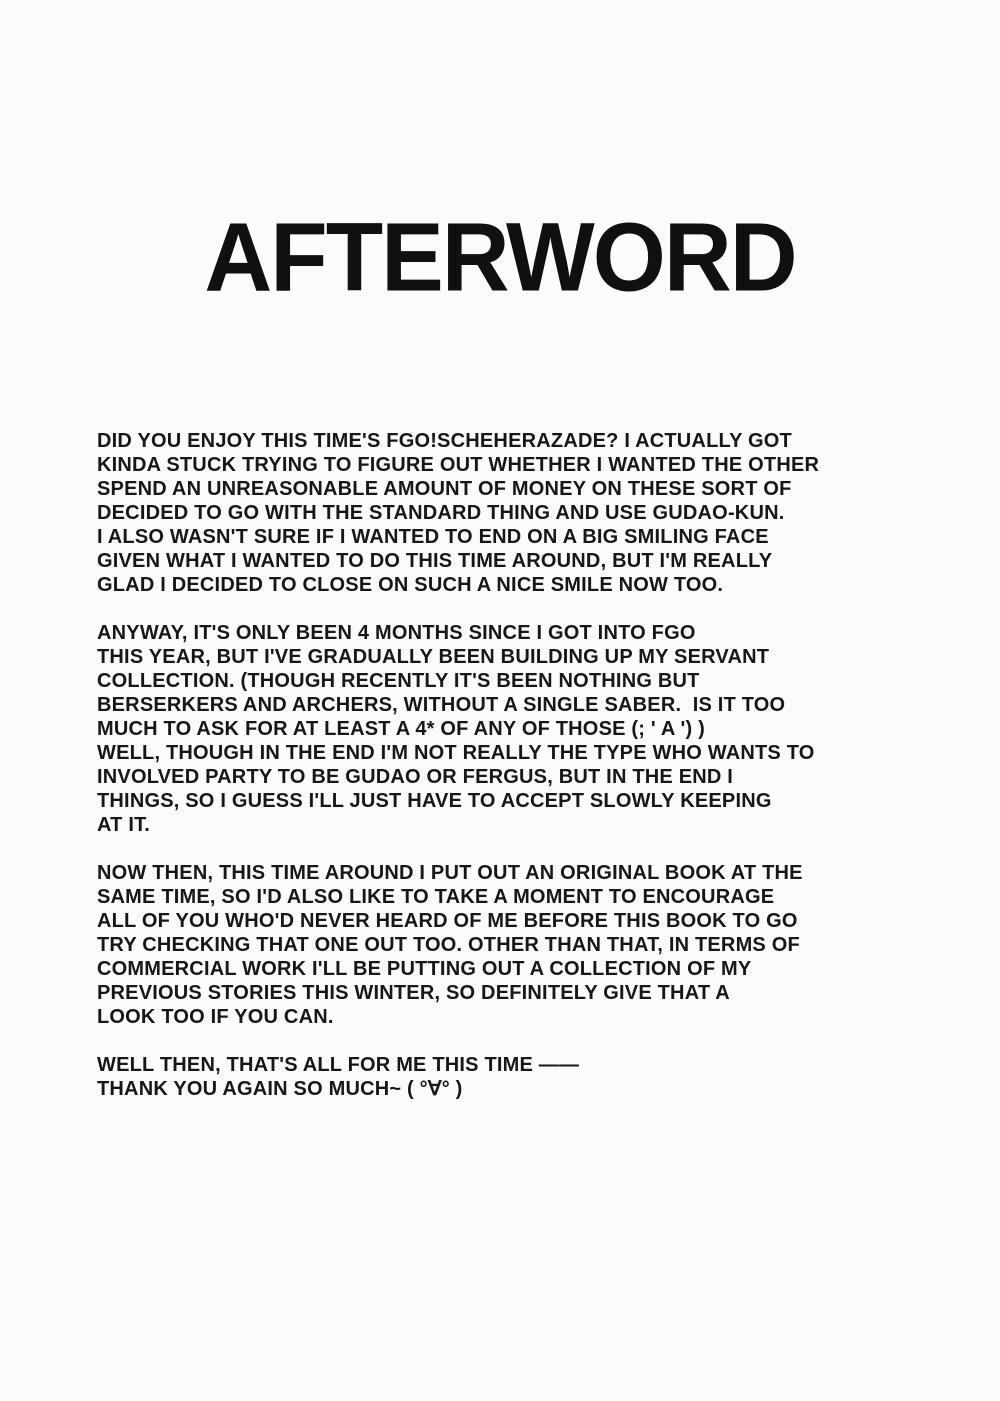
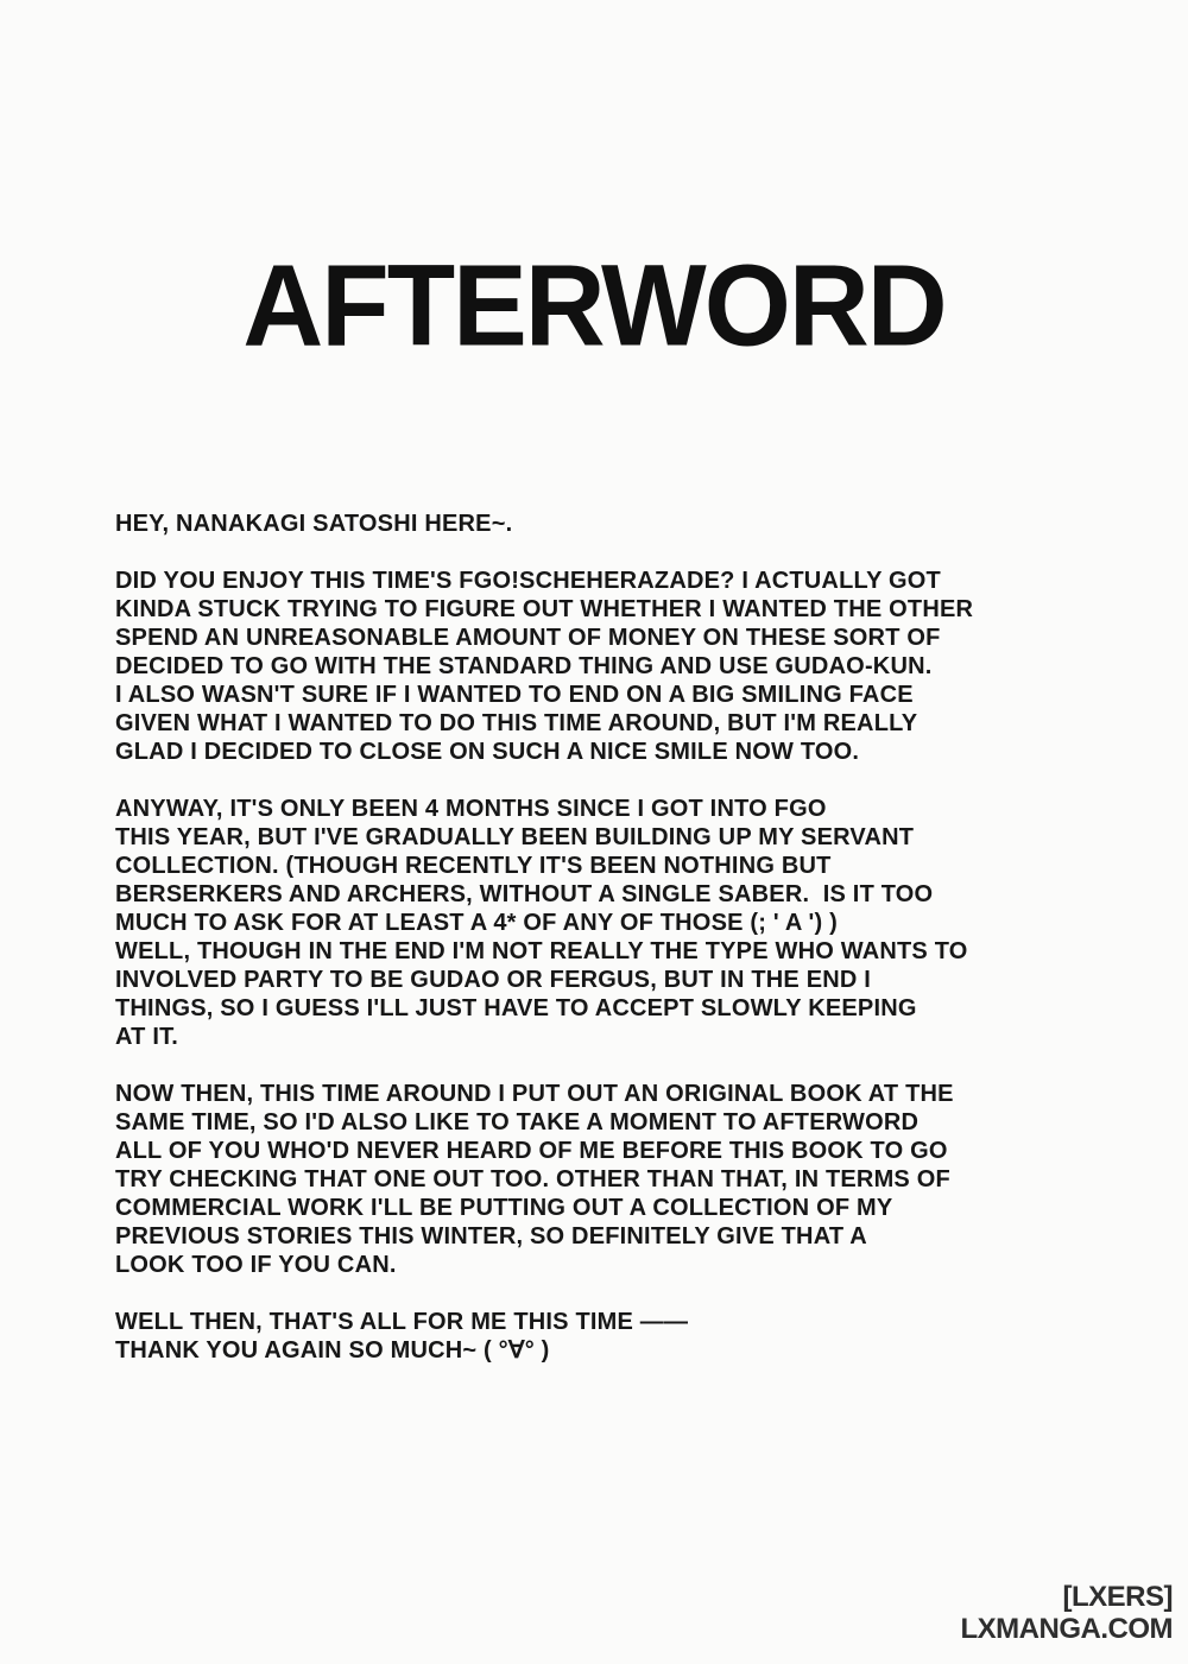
  AFTERWORD
+ HEY, NANAKAGI SATOSHI HERE~.
  DID YOU ENJOY THIS TIME'S FGO!SCHEHERAZADE? I ACTUALLY GOT
  KINDA STUCK TRYING TO FIGURE OUT WHETHER I WANTED THE OTHER
  SPEND AN UNREASONABLE AMOUNT OF MONEY ON THESE SORT OF
  DECIDED TO GO WITH THE STANDARD THING AND USE GUDAO-KUN.
  I ALSO WASN'T SURE IF I WANTED TO END ON A BIG SMILING FACE
  GIVEN WHAT I WANTED TO DO THIS TIME AROUND, BUT I'M REALLY
  GLAD I DECIDED TO CLOSE ON SUCH A NICE SMILE NOW TOO.
  ANYWAY, IT'S ONLY BEEN 4 MONTHS SINCE I GOT INTO FGO
  THIS YEAR, BUT I'VE GRADUALLY BEEN BUILDING UP MY SERVANT
  COLLECTION. (THOUGH RECENTLY IT'S BEEN NOTHING BUT
  BERSERKERS AND ARCHERS, WITHOUT A SINGLE SABER. IS IT TOO
  MUCH TO ASK FOR AT LEAST A 4* OF ANY OF THOSE (; ' A ') )
  WELL, THOUGH IN THE END I'M NOT REALLY THE TYPE WHO WANTS TO
  INVOLVED PARTY TO BE GUDAO OR FERGUS, BUT IN THE END I
  THINGS, SO I GUESS I'LL JUST HAVE TO ACCEPT SLOWLY KEEPING
  AT IT.
  NOW THEN, THIS TIME AROUND I PUT OUT AN ORIGINAL BOOK AT THE
- SAME TIME, SO I'D ALSO LIKE TO TAKE A MOMENT TO ENCOURAGE
+ SAME TIME, SO I'D ALSO LIKE TO TAKE A MOMENT TO AFTERWORD
  ALL OF YOU WHO'D NEVER HEARD OF ME BEFORE THIS BOOK TO GO
  TRY CHECKING THAT ONE OUT TOO. OTHER THAN THAT, IN TERMS OF
  COMMERCIAL WORK I'LL BE PUTTING OUT A COLLECTION OF MY
  PREVIOUS STORIES THIS WINTER, SO DEFINITELY GIVE THAT A
  LOOK TOO IF YOU CAN.
  WELL THEN, THAT'S ALL FOR ME THIS TIME ——
  THANK YOU AGAIN SO MUCH~ ( °∀° )
+ [LXERS]
+ LXMANGA.COM
